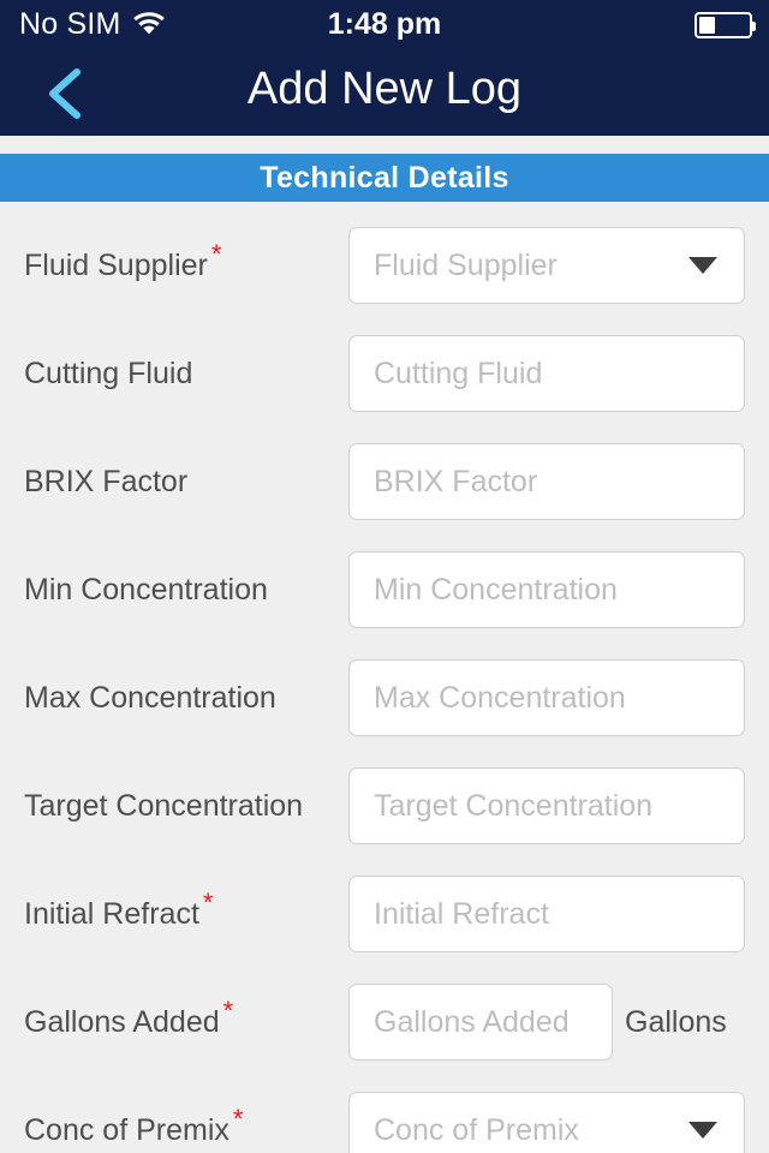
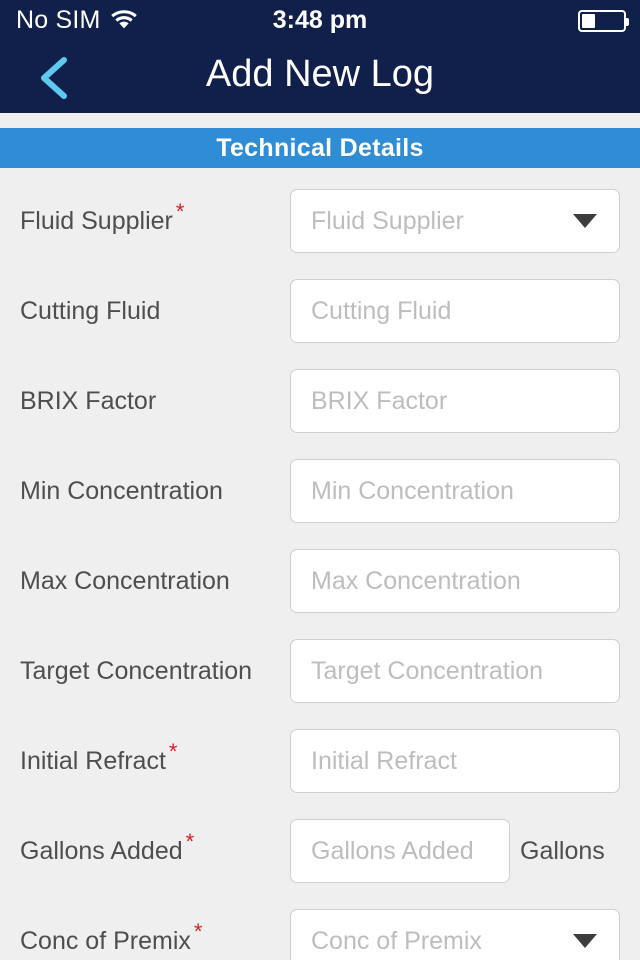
  No SIM
- 1:48 pm
+ 3:48 pm
  Add New Log
  Technical Details
  Fluid Supplier
  *
  Fluid Supplier
  Cutting Fluid
  Cutting Fluid
  BRIX Factor
  BRIX Factor
  Min Concentration
  Min Concentration
  Max Concentration
  Max Concentration
  Target Concentration
  Target Concentration
  Initial Refract
  *
  Initial Refract
  Gallons Added
  *
  Gallons Added
  Gallons
  Conc of Premix
  *
  Conc of Premix
